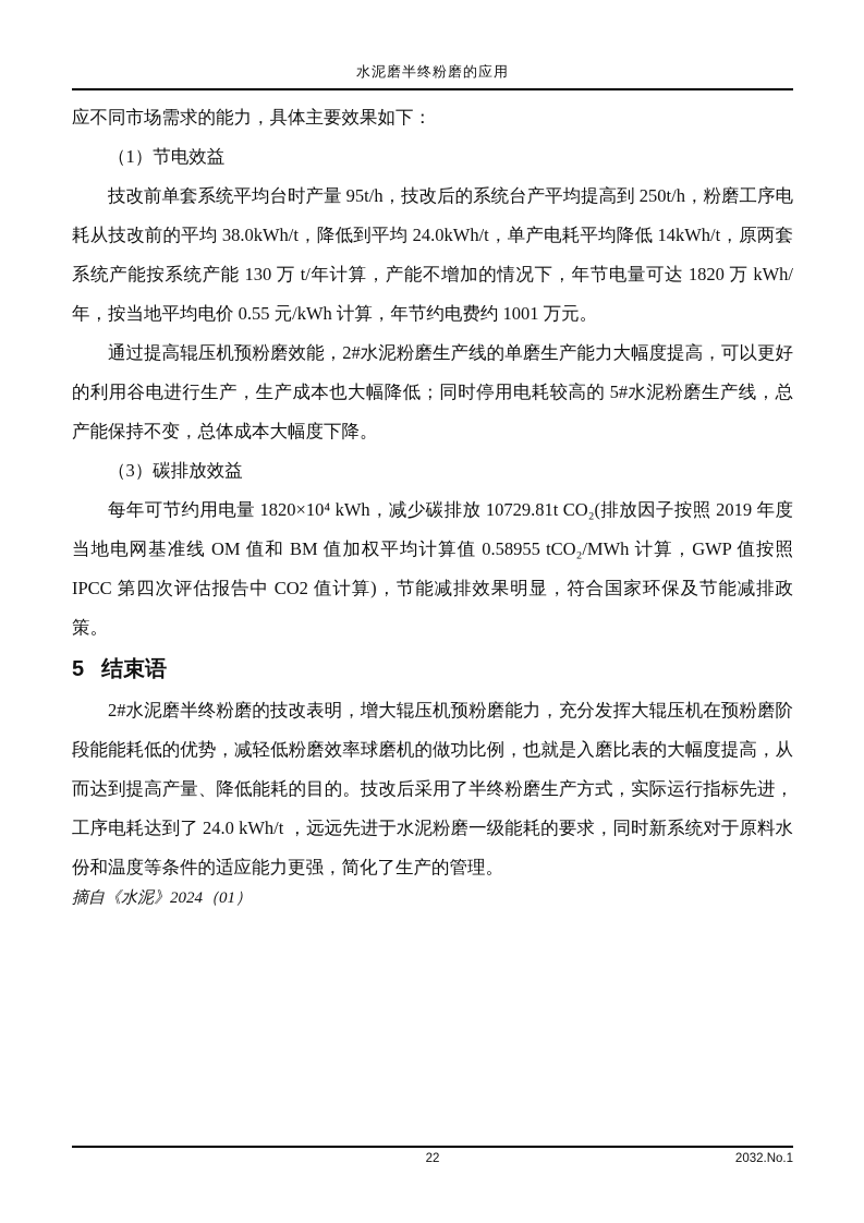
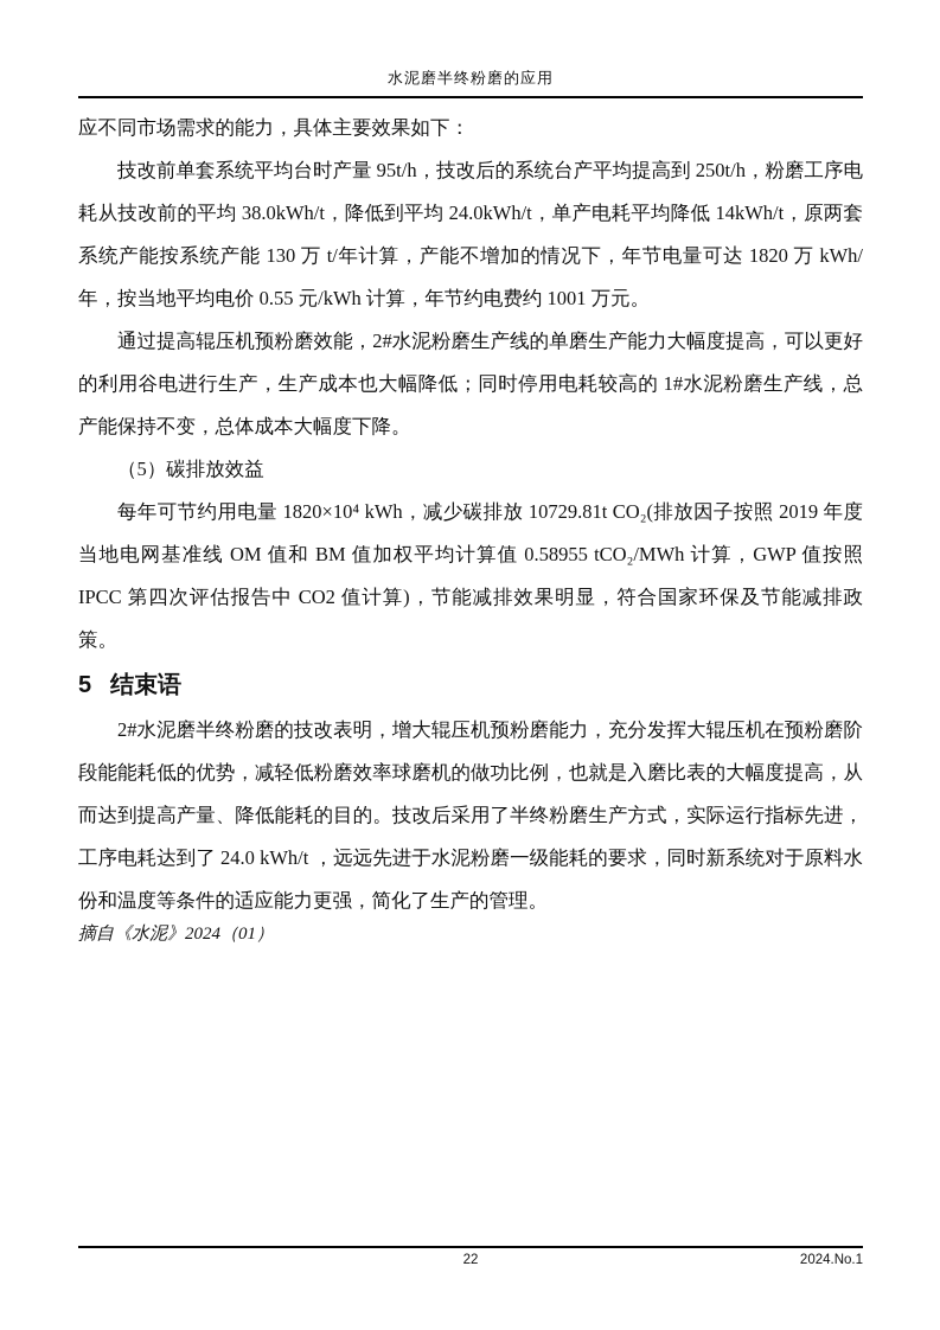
  水泥磨半终粉磨的应用
  应不同市场需求的能力，具体主要效果如下：
- （1）节电效益
  技改前单套系统平均台时产量 95t/h，技改后的系统台产平均提高到 250t/h，粉磨工序电耗从技改前的平均 38.0kWh/t，降低到平均 24.0kWh/t，单产电耗平均降低 14kWh/t，原两套系统产能按系统产能 130 万 t/年计算，产能不增加的情况下，年节电量可达 1820 万 kWh/年，按当地平均电价 0.55 元/kWh 计算，年节约电费约 1001 万元。
- 通过提高辊压机预粉磨效能，2#水泥粉磨生产线的单磨生产能力大幅度提高，可以更好的利用谷电进行生产，生产成本也大幅降低；同时停用电耗较高的 5#水泥粉磨生产线，总产能保持不变，总体成本大幅度下降。
+ 通过提高辊压机预粉磨效能，2#水泥粉磨生产线的单磨生产能力大幅度提高，可以更好的利用谷电进行生产，生产成本也大幅降低；同时停用电耗较高的 1#水泥粉磨生产线，总产能保持不变，总体成本大幅度下降。
- （3）碳排放效益
+ （5）碳排放效益
  每年可节约用电量 1820×10⁴ kWh，减少碳排放 10729.81t CO₂(排放因子按照 2019 年度当地电网基准线 OM 值和 BM 值加权平均计算值 0.58955 tCO₂/MWh 计算，GWP 值按照 IPCC 第四次评估报告中 CO2 值计算)，节能减排效果明显，符合国家环保及节能减排政策。
  5 结束语
  2#水泥磨半终粉磨的技改表明，增大辊压机预粉磨能力，充分发挥大辊压机在预粉磨阶段能能耗低的优势，减轻低粉磨效率球磨机的做功比例，也就是入磨比表的大幅度提高，从而达到提高产量、降低能耗的目的。技改后采用了半终粉磨生产方式，实际运行指标先进，工序电耗达到了 24.0 kWh/t ，远远先进于水泥粉磨一级能耗的要求，同时新系统对于原料水份和温度等条件的适应能力更强，简化了生产的管理。
  摘自《水泥》2024（01）
  22
- 2032.No.1
+ 2024.No.1
